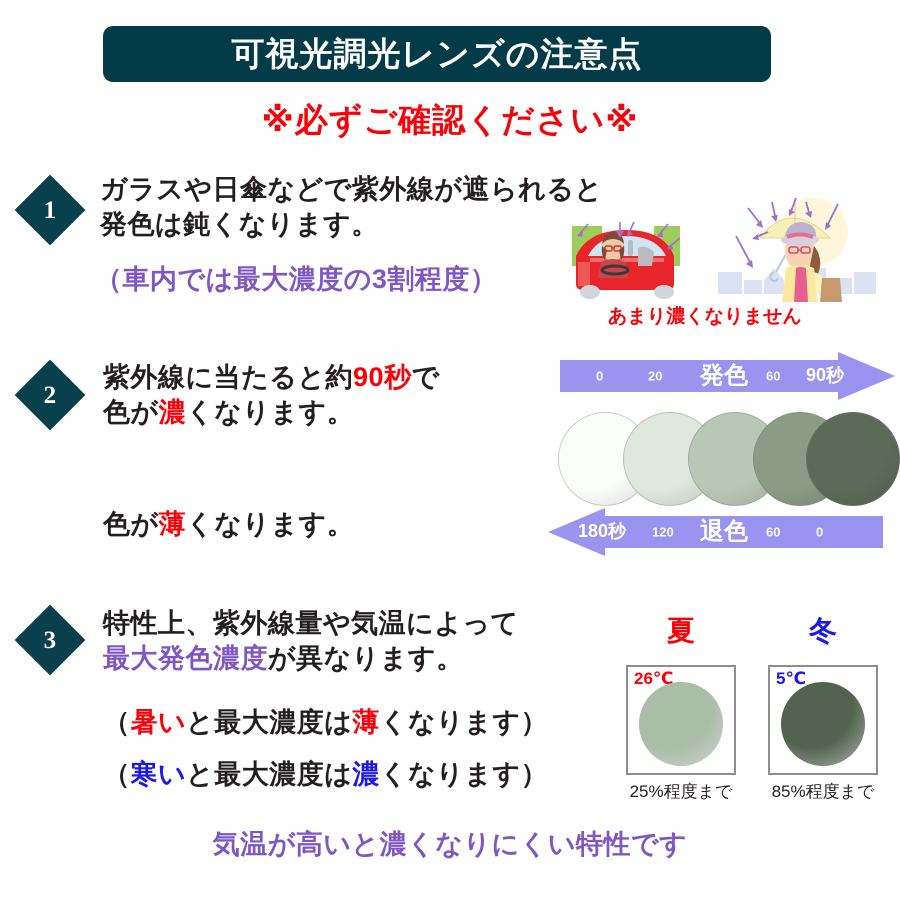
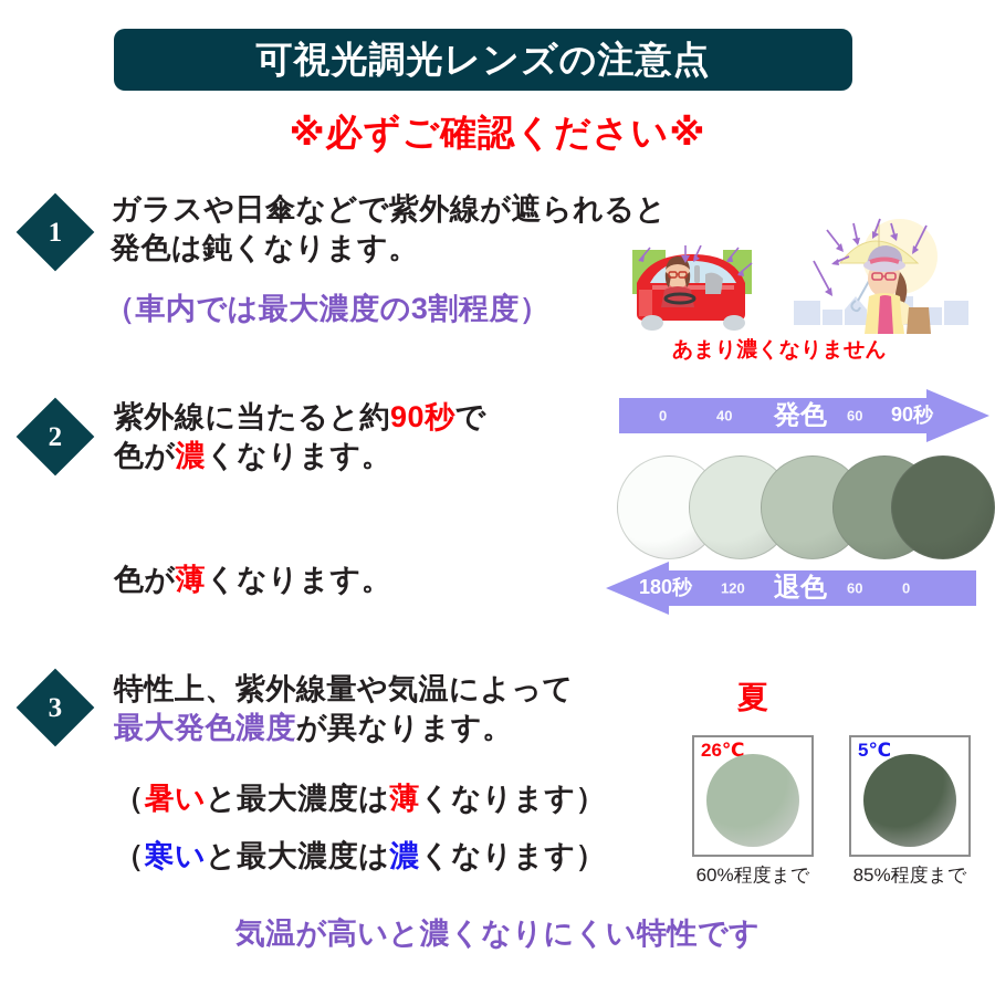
  可視光調光レンズの注意点
  ※必ずご確認ください※
  ガラスや日傘などで紫外線が遮られると
  発色は鈍くなります。
  （車内では最大濃度の3割程度）
  あまり濃くなりません
  紫外線に当たると約90秒で
  色が濃くなります。
  色が薄くなります。
  0
- 20
+ 40
  発色
  60
  90秒
  180秒
  120
  退色
  60
  0
  特性上、紫外線量や気温によって
  最大発色濃度が異なります。
  （暑いと最大濃度は薄くなります）
  （寒いと最大濃度は濃くなります）
  夏
  26℃
- 25%程度まで
+ 60%程度まで
- 冬
  5℃
  85%程度まで
  気温が高いと濃くなりにくい特性です
